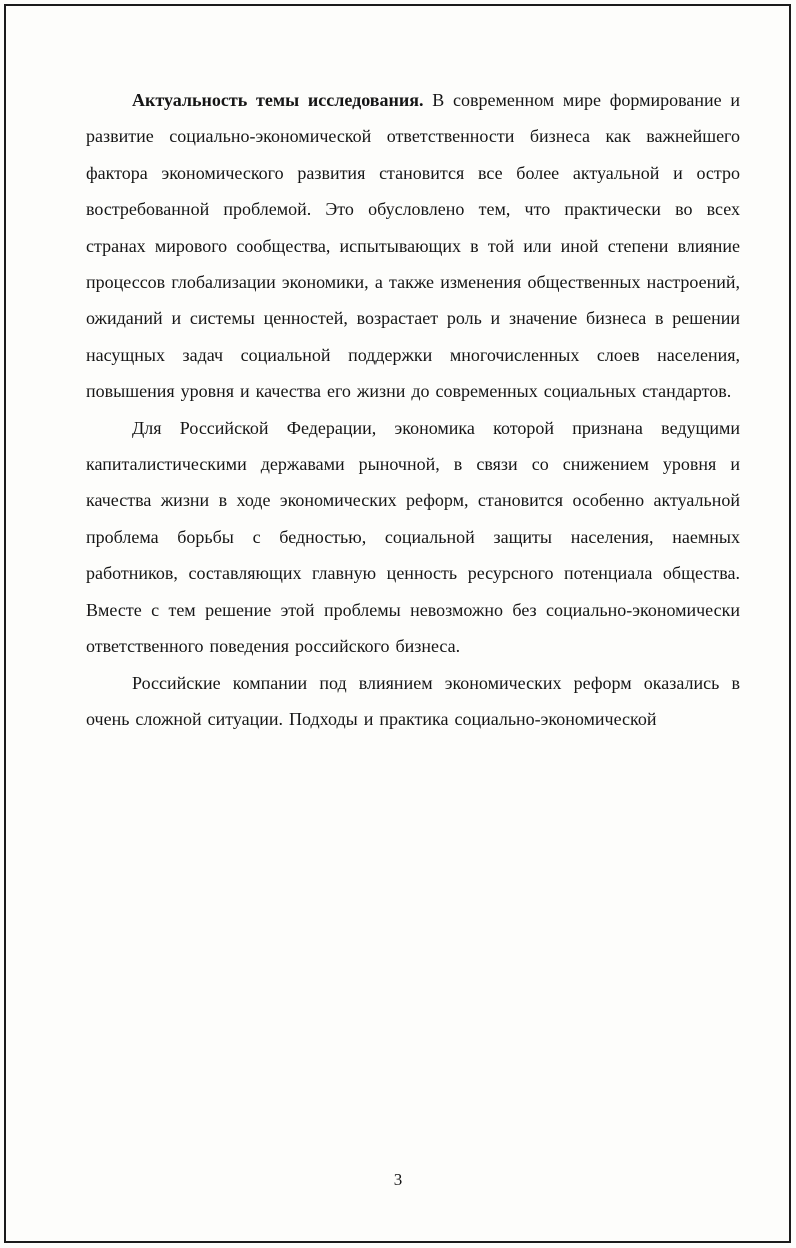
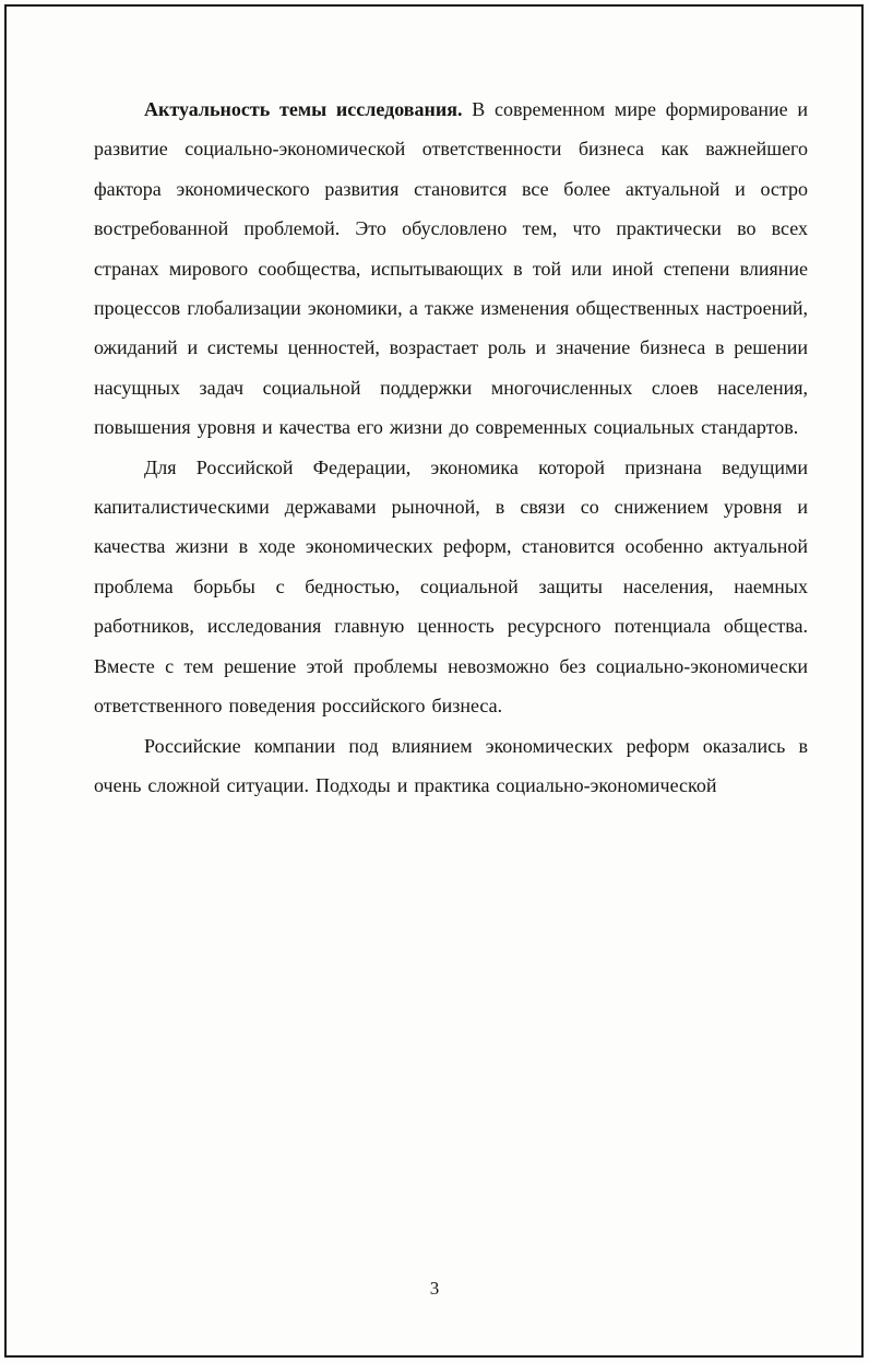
  Актуальность темы исследования. В современном мире формирование и развитие социально-экономической ответственности бизнеса как важнейшего фактора экономического развития становится все более актуальной и остро востребованной проблемой. Это обусловлено тем, что практически во всех странах мирового сообщества, испытывающих в той или иной степени влияние процессов глобализации экономики, а также изменения общественных настроений, ожиданий и системы ценностей, возрастает роль и значение бизнеса в решении насущных задач социальной поддержки многочисленных слоев населения, повышения уровня и качества его жизни до современных социальных стандартов.
- Для Российской Федерации, экономика которой признана ведущими капиталистическими державами рыночной, в связи со снижением уровня и качества жизни в ходе экономических реформ, становится особенно актуальной проблема борьбы с бедностью, социальной защиты населения, наемных работников, составляющих главную ценность ресурсного потенциала общества. Вместе с тем решение этой проблемы невозможно без социально-экономически ответственного поведения российского бизнеса.
+ Для Российской Федерации, экономика которой признана ведущими капиталистическими державами рыночной, в связи со снижением уровня и качества жизни в ходе экономических реформ, становится особенно актуальной проблема борьбы с бедностью, социальной защиты населения, наемных работников, исследования главную ценность ресурсного потенциала общества. Вместе с тем решение этой проблемы невозможно без социально-экономически ответственного поведения российского бизнеса.
  Российские компании под влиянием экономических реформ оказались в очень сложной ситуации. Подходы и практика социально-экономической
  3
